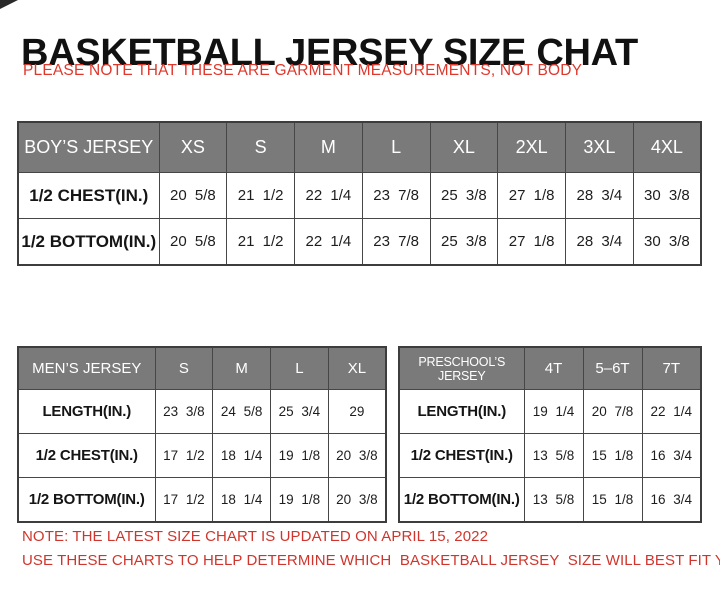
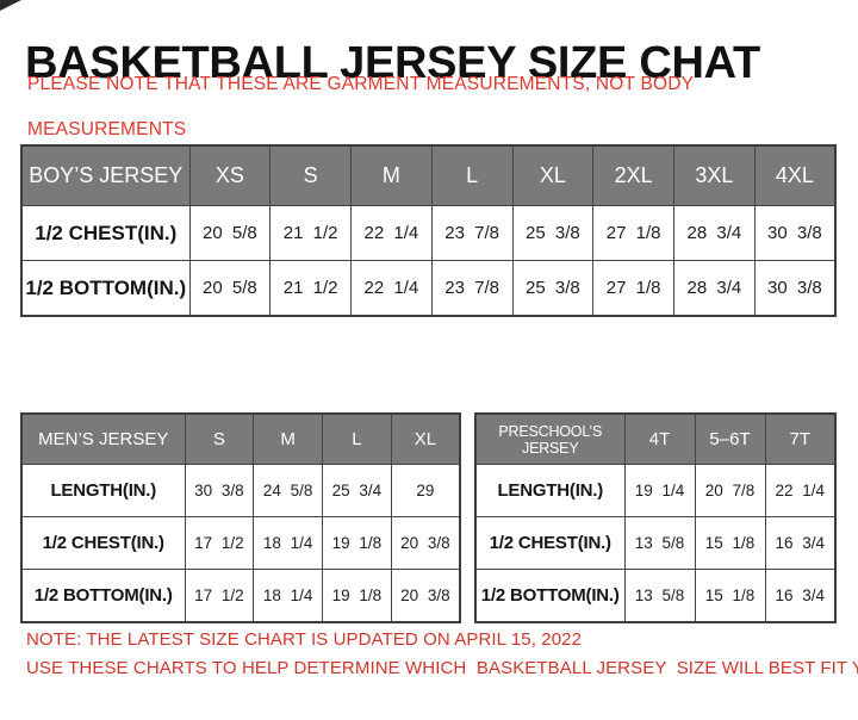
  BASKETBALL JERSEY SIZE CHAT
  PLEASE NOTE THAT THESE ARE GARMENT MEASUREMENTS, NOT BODY
+ MEASUREMENTS
  BOY’S JERSEY	XS	S	M	L	XL	2XL	3XL	4XL
  1/2 CHEST(IN.)	20 5/8	21 1/2	22 1/4	23 7/8	25 3/8	27 1/8	28 3/4	30 3/8
  1/2 BOTTOM(IN.)	20 5/8	21 1/2	22 1/4	23 7/8	25 3/8	27 1/8	28 3/4	30 3/8
  MEN’S JERSEY	S	M	L	XL
- LENGTH(IN.)	23 3/8	24 5/8	25 3/4	29
+ LENGTH(IN.)	30 3/8	24 5/8	25 3/4	29
  1/2 CHEST(IN.)	17 1/2	18 1/4	19 1/8	20 3/8
  1/2 BOTTOM(IN.)	17 1/2	18 1/4	19 1/8	20 3/8
  PRESCHOOL’S JERSEY	4T	5–6T	7T
  LENGTH(IN.)	19 1/4	20 7/8	22 1/4
  1/2 CHEST(IN.)	13 5/8	15 1/8	16 3/4
  1/2 BOTTOM(IN.)	13 5/8	15 1/8	16 3/4
  NOTE: THE LATEST SIZE CHART IS UPDATED ON APRIL 15, 2022
  USE THESE CHARTS TO HELP DETERMINE WHICH BASKETBALL JERSEY SIZE WILL BEST FIT
